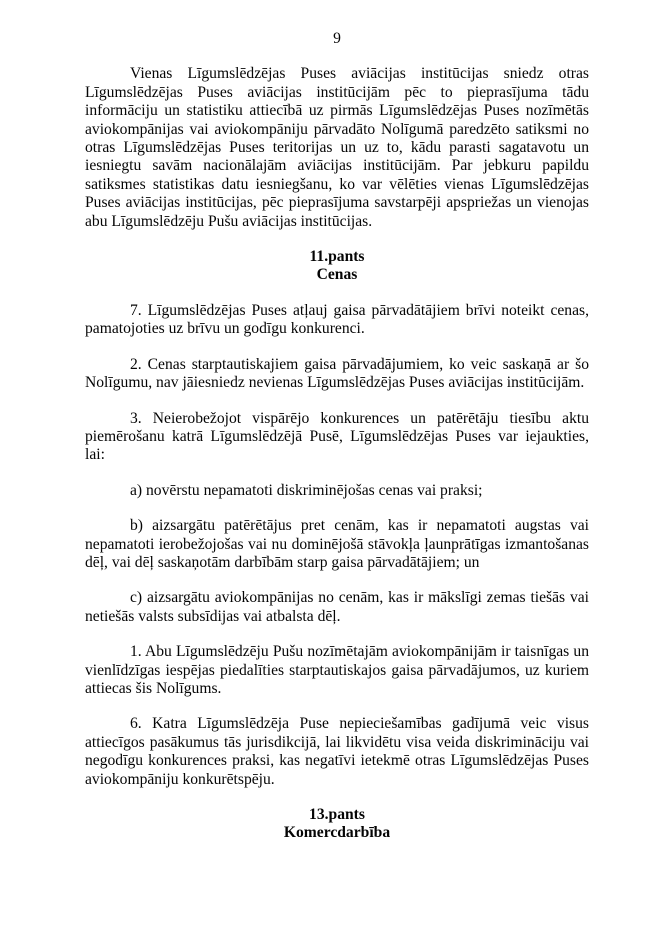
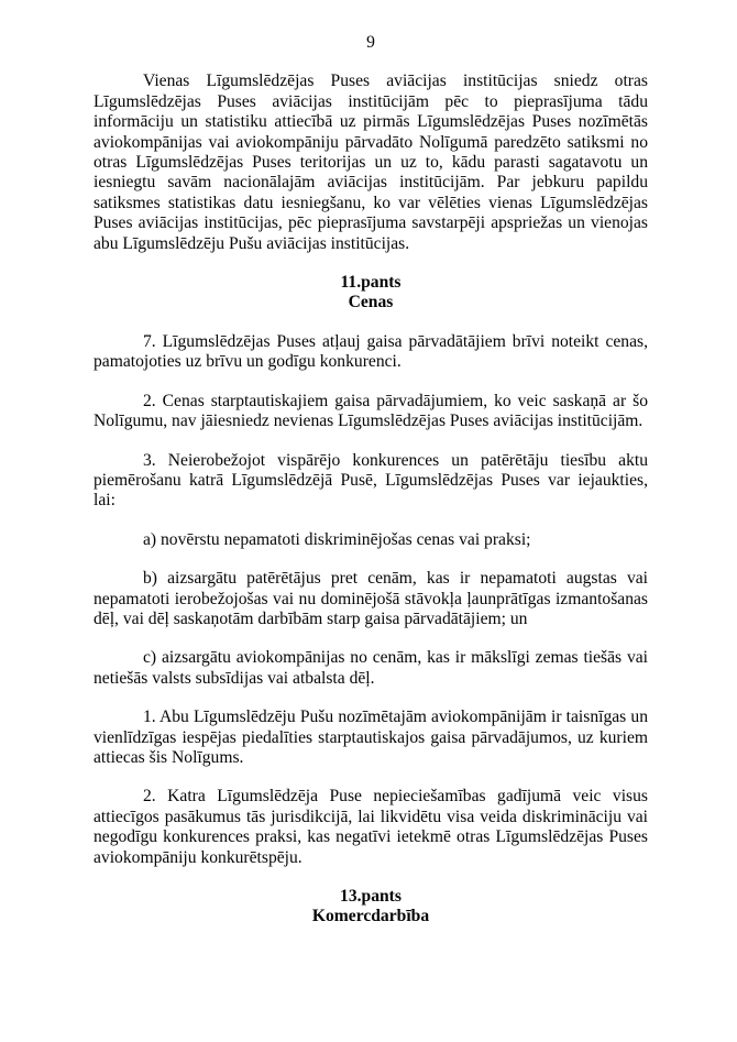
  9
  Vienas Līgumslēdzējas Puses aviācijas institūcijas sniedz otras Līgumslēdzējas Puses aviācijas institūcijām pēc to pieprasījuma tādu informāciju un statistiku attiecībā uz pirmās Līgumslēdzējas Puses nozīmētās aviokompānijas vai aviokompāniju pārvadāto Nolīgumā paredzēto satiksmi no otras Līgumslēdzējas Puses teritorijas un uz to, kādu parasti sagatavotu un iesniegtu savām nacionālajām aviācijas institūcijām. Par jebkuru papildu satiksmes statistikas datu iesniegšanu, ko var vēlēties vienas Līgumslēdzējas Puses aviācijas institūcijas, pēc pieprasījuma savstarpēji apspriežas un vienojas abu Līgumslēdzēju Pušu aviācijas institūcijas.
  11.pants
  Cenas
  7. Līgumslēdzējas Puses atļauj gaisa pārvadātājiem brīvi noteikt cenas, pamatojoties uz brīvu un godīgu konkurenci.
  2. Cenas starptautiskajiem gaisa pārvadājumiem, ko veic saskaņā ar šo Nolīgumu, nav jāiesniedz nevienas Līgumslēdzējas Puses aviācijas institūcijām.
  3. Neierobežojot vispārējo konkurences un patērētāju tiesību aktu piemērošanu katrā Līgumslēdzējā Pusē, Līgumslēdzējas Puses var iejaukties, lai:
  a) novērstu nepamatoti diskriminējošas cenas vai praksi;
  b) aizsargātu patērētājus pret cenām, kas ir nepamatoti augstas vai nepamatoti ierobežojošas vai nu dominējošā stāvokļa ļaunprātīgas izmantošanas dēļ, vai dēļ saskaņotām darbībām starp gaisa pārvadātājiem; un
  c) aizsargātu aviokompānijas no cenām, kas ir mākslīgi zemas tiešās vai netiešās valsts subsīdijas vai atbalsta dēļ.
  1. Abu Līgumslēdzēju Pušu nozīmētajām aviokompānijām ir taisnīgas un vienlīdzīgas iespējas piedalīties starptautiskajos gaisa pārvadājumos, uz kuriem attiecas šis Nolīgums.
- 6. Katra Līgumslēdzēja Puse nepieciešamības gadījumā veic visus attiecīgos pasākumus tās jurisdikcijā, lai likvidētu visa veida diskrimināciju vai negodīgu konkurences praksi, kas negatīvi ietekmē otras Līgumslēdzējas Puses aviokompāniju konkurētspēju.
+ 2. Katra Līgumslēdzēja Puse nepieciešamības gadījumā veic visus attiecīgos pasākumus tās jurisdikcijā, lai likvidētu visa veida diskrimināciju vai negodīgu konkurences praksi, kas negatīvi ietekmē otras Līgumslēdzējas Puses aviokompāniju konkurētspēju.
  13.pants
  Komercdarbība
